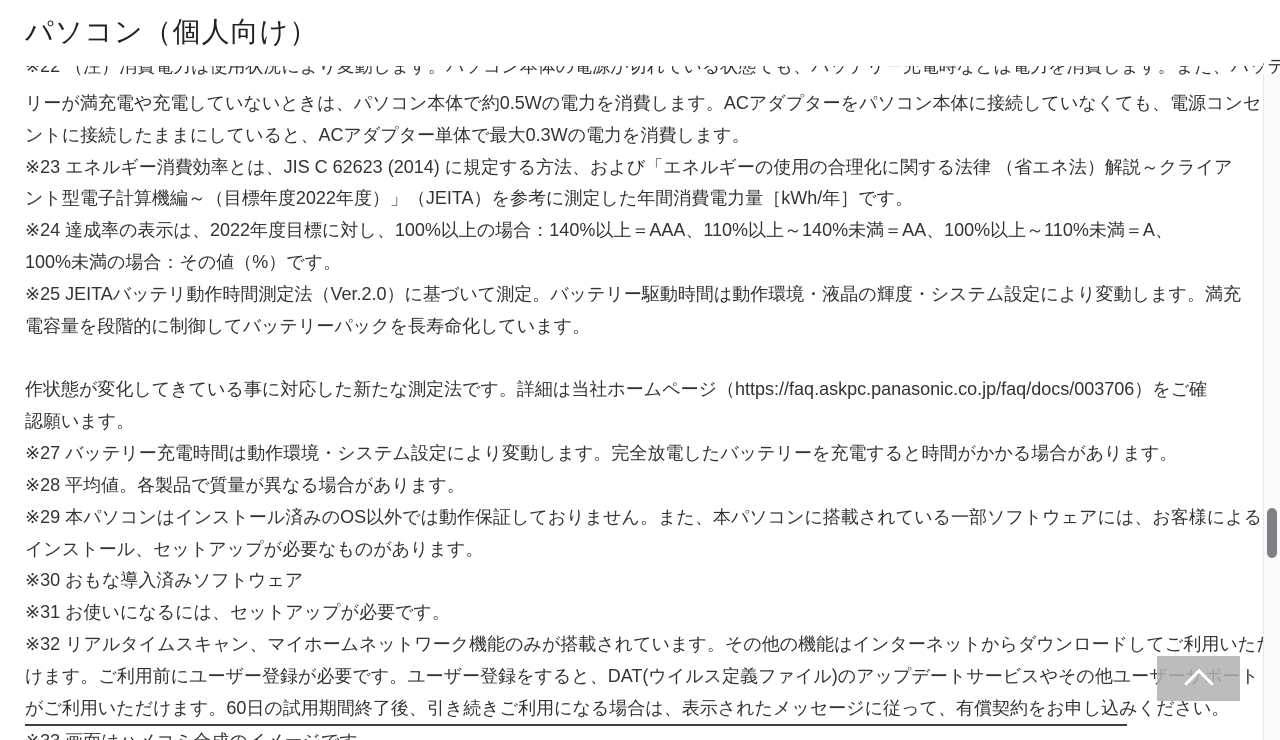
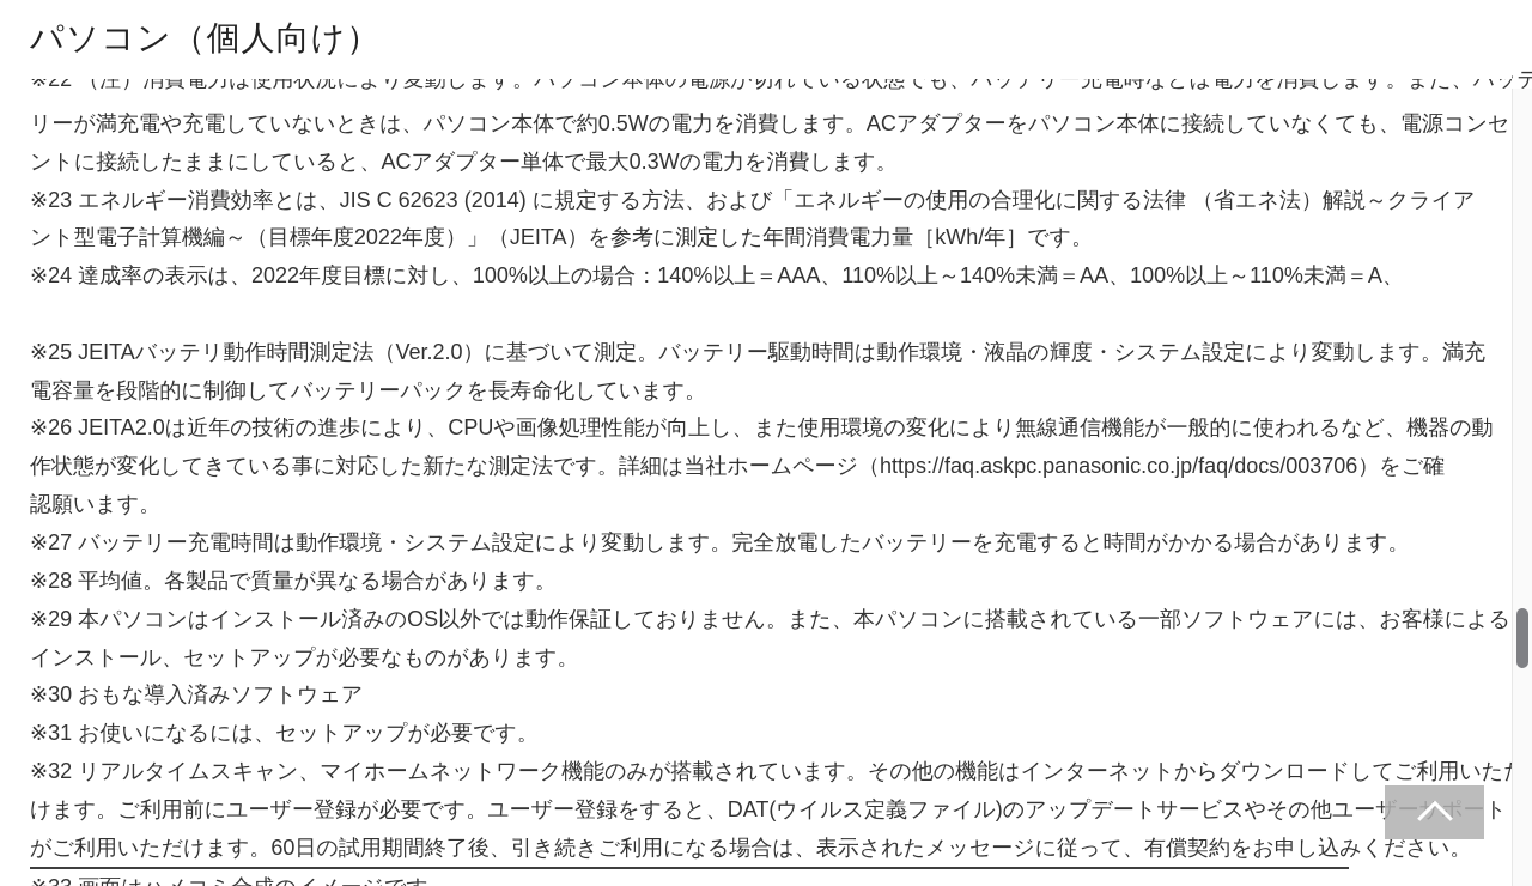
  ※22 （注）消費電力は使用状況により変動します。パソコン本体の電源が切れている状態でも、バッテリー充電時などは電力を消費します。また、バッテ
  リーが満充電や充電していないときは、パソコン本体で約0.5Wの電力を消費します。ACアダプターをパソコン本体に接続していなくても、電源コンセ
  ントに接続したままにしていると、ACアダプター単体で最大0.3Wの電力を消費します。
  ※23 エネルギー消費効率とは、JIS C 62623 (2014) に規定する方法、および「エネルギーの使用の合理化に関する法律 （省エネ法）解説～クライア
  ント型電子計算機編～（目標年度2022年度）」（JEITA）を参考に測定した年間消費電力量［kWh/年］です。
  ※24 達成率の表示は、2022年度目標に対し、100%以上の場合：140%以上＝AAA、110%以上～140%未満＝AA、100%以上～110%未満＝A、
- 100%未満の場合：その値（%）です。
  ※25 JEITAバッテリ動作時間測定法（Ver.2.0）に基づいて測定。バッテリー駆動時間は動作環境・液晶の輝度・システム設定により変動します。満充
  電容量を段階的に制御してバッテリーパックを長寿命化しています。
+ ※26 JEITA2.0は近年の技術の進歩により、CPUや画像処理性能が向上し、また使用環境の変化により無線通信機能が一般的に使われるなど、機器の動
  作状態が変化してきている事に対応した新たな測定法です。詳細は当社ホームページ（https://faq.askpc.panasonic.co.jp/faq/docs/003706）をご確
  認願います。
  ※27 バッテリー充電時間は動作環境・システム設定により変動します。完全放電したバッテリーを充電すると時間がかかる場合があります。
  ※28 平均値。各製品で質量が異なる場合があります。
  ※29 本パソコンはインストール済みのOS以外では動作保証しておりません。また、本パソコンに搭載されている一部ソフトウェアには、お客様による
  インストール、セットアップが必要なものがあります。
  ※30 おもな導入済みソフトウェア
  ※31 お使いになるには、セットアップが必要です。
  ※32 リアルタイムスキャン、マイホームネットワーク機能のみが搭載されています。その他の機能はインターネットからダウンロードしてご利用いた
  けます。ご利用前にユーザー登録が必要です。ユーザー登録をすると、DAT(ウイルス定義ファイル)のアップデートサービスやその他ユーザーサポート
  がご利用いただけます。60日の試用期間終了後、引き続きご利用になる場合は、表示されたメッセージに従って、有償契約をお申し込みください。
  パソコン（個人向け）
